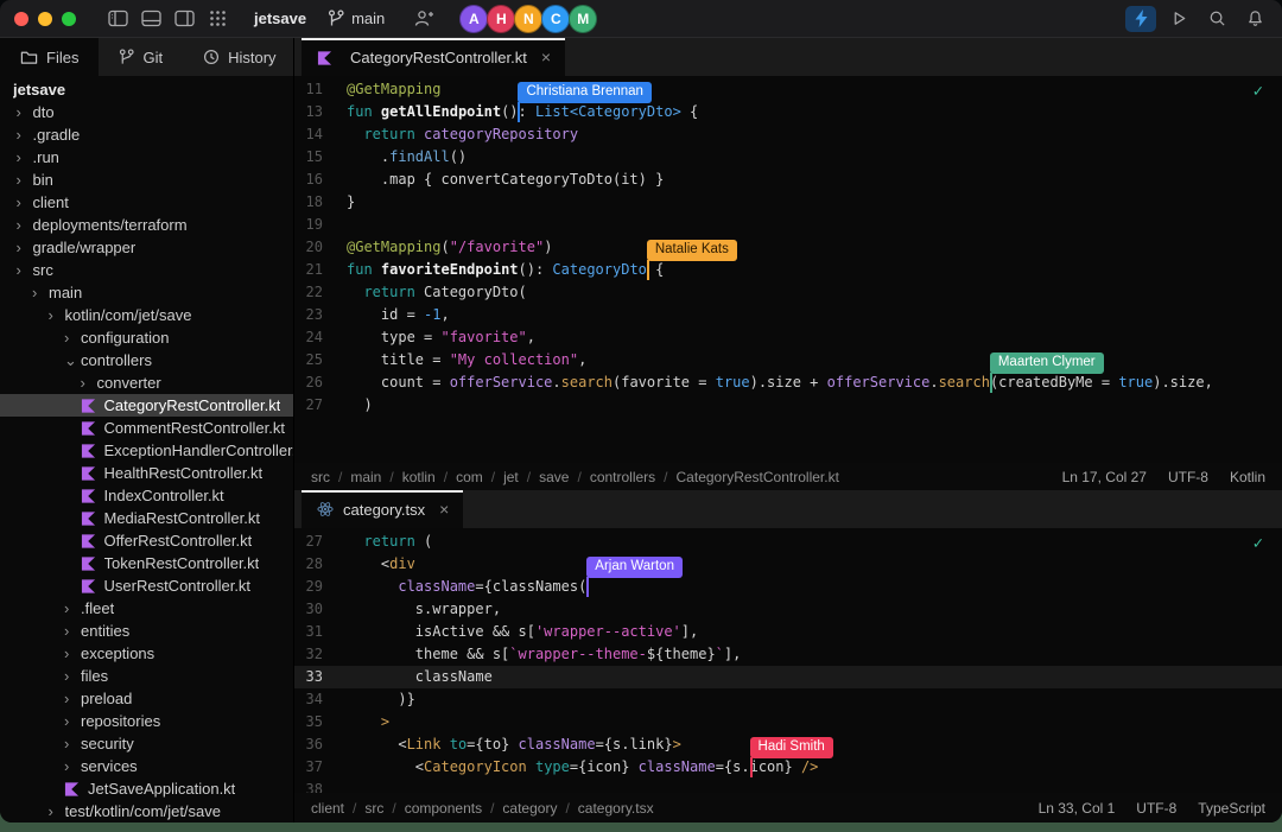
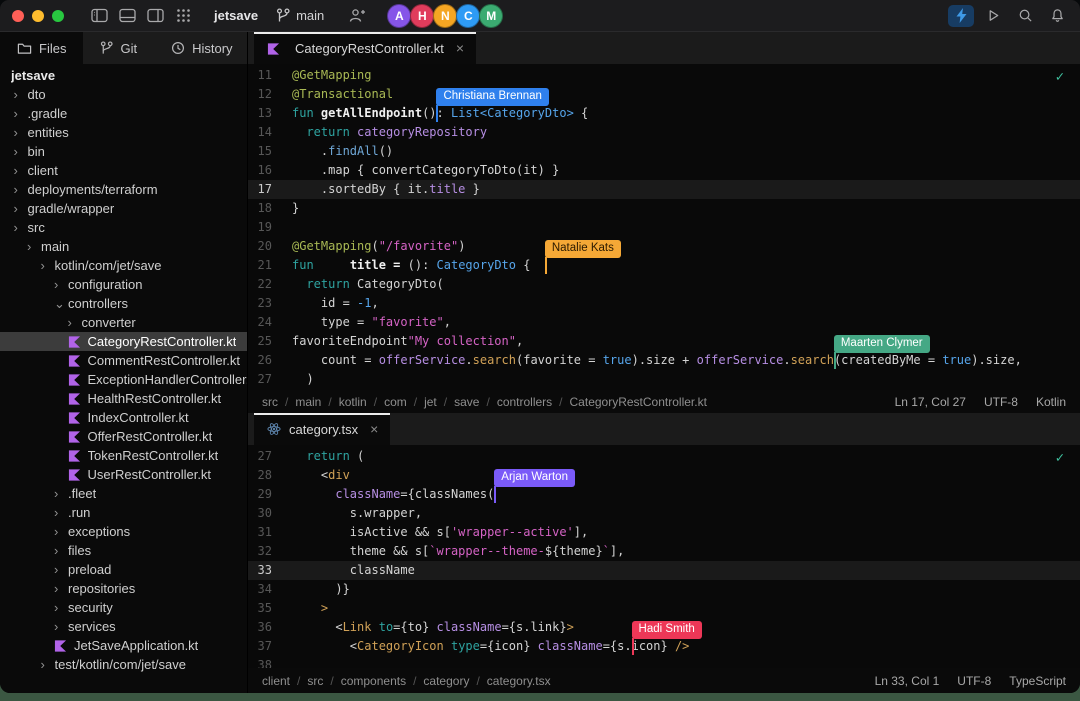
  jetsave
  main
  A
  H
  N
  C
  M
  Files
  Git
  History
  jetsave
  ›
  dto
  ›
  .gradle
  ›
- .run
+ entities
  ›
  bin
  ›
  client
  ›
  deployments/terraform
  ›
  gradle/wrapper
  ›
  src
  ›
  main
  ›
  kotlin/com/jet/save
  ›
  configuration
  ⌄
  controllers
  ›
  converter
  CategoryRestController.kt
  CommentRestController.kt
  ExceptionHandlerController
  HealthRestController.kt
  IndexController.kt
- MediaRestController.kt
  OfferRestController.kt
  TokenRestController.kt
  UserRestController.kt
  ›
  .fleet
  ›
- entities
+ .run
  ›
  exceptions
  ›
  files
  ›
  preload
  ›
  repositories
  ›
  security
  ›
  services
  JetSaveApplication.kt
  ›
  test/kotlin/com/jet/save
  CategoryRestController.kt
  ×
  ✓
  11 @GetMapping
+ 12 @Transactional
  13 fun getAllEndpoint(): List<CategoryDto> {
  Christiana Brennan
  14 return categoryRepository
  15 .findAll()
  16 .map { convertCategoryToDto(it) }
+ 17 .sortedBy { it.title }
  18 }
  19
  20 @GetMapping("/favorite")
- 21 fun favoriteEndpoint(): CategoryDto {
+ 21 fun title = (): CategoryDto {
  Natalie Kats
  22 return CategoryDto(
  23 id = -1,
  24 type = "favorite",
- 25 title = "My collection",
+ 25 favoriteEndpoint"My collection",
  26 count = offerService.search(favorite = true).size + offerService.search(createdByMe = true).size,
  Maarten Clymer
  27 )
  src
  /
  main
  /
  kotlin
  /
  com
  /
  jet
  /
  save
  /
  controllers
  /
  CategoryRestController.kt
  Ln 17, Col 27
  UTF-8
  Kotlin
  category.tsx
  ×
  ✓
  27 return (
  28 <div
  29 className={classNames(
  Arjan Warton
  30 s.wrapper,
  31 isActive && s['wrapper--active'],
  32 theme && s[`wrapper--theme-${theme}`],
  33 className
  34 )}
  35 >
  36 <Link to={to} className={s.link}>
  37 <CategoryIcon type={icon} className={s.icon} />
  Hadi Smith
  38
  client
  /
  src
  /
  components
  /
  category
  /
  category.tsx
  Ln 33, Col 1
  UTF-8
  TypeScript
